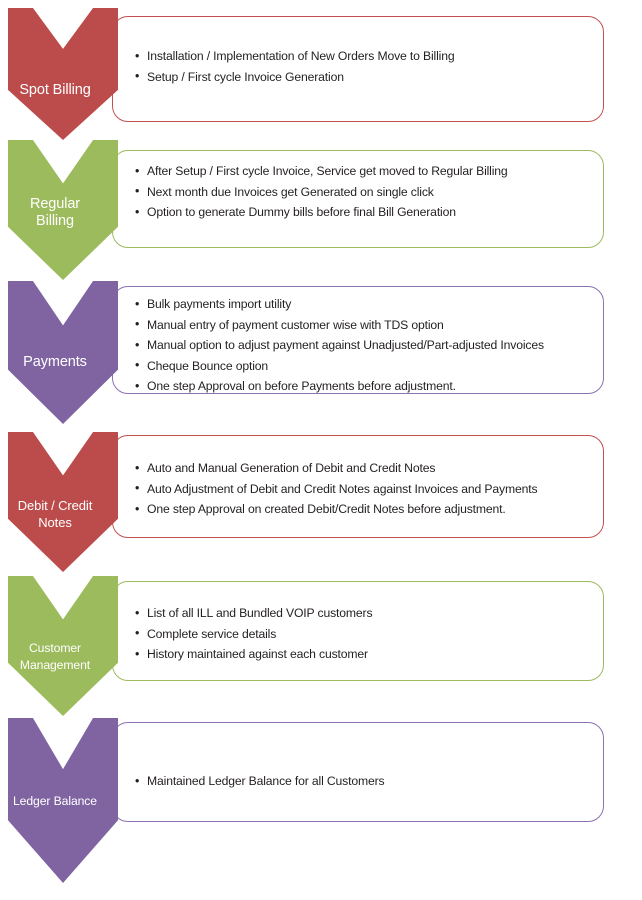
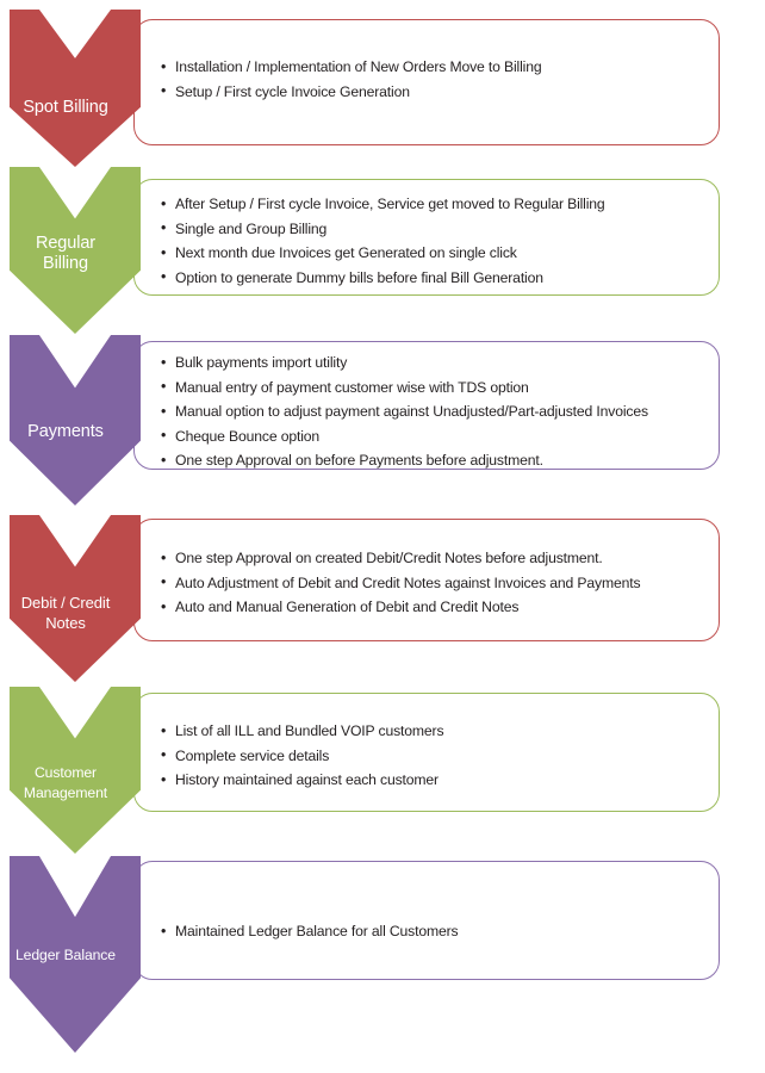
  Installation / Implementation of New Orders Move to Billing
  Setup / First cycle Invoice Generation
  Spot Billing
  After Setup / First cycle Invoice, Service get moved to Regular Billing
+ Single and Group Billing
  Next month due Invoices get Generated on single click
  Option to generate Dummy bills before final Bill Generation
  Regular
  Billing
  Bulk payments import utility
  Manual entry of payment customer wise with TDS option
  Manual option to adjust payment against Unadjusted/Part-adjusted Invoices
  Cheque Bounce option
  One step Approval on before Payments before adjustment.
  Payments
- Auto and Manual Generation of Debit and Credit Notes
+ One step Approval on created Debit/Credit Notes before adjustment.
  Auto Adjustment of Debit and Credit Notes against Invoices and Payments
- One step Approval on created Debit/Credit Notes before adjustment.
+ Auto and Manual Generation of Debit and Credit Notes
  Debit / Credit
  Notes
  List of all ILL and Bundled VOIP customers
  Complete service details
  History maintained against each customer
  Customer
  Management
  Maintained Ledger Balance for all Customers
  Ledger Balance
